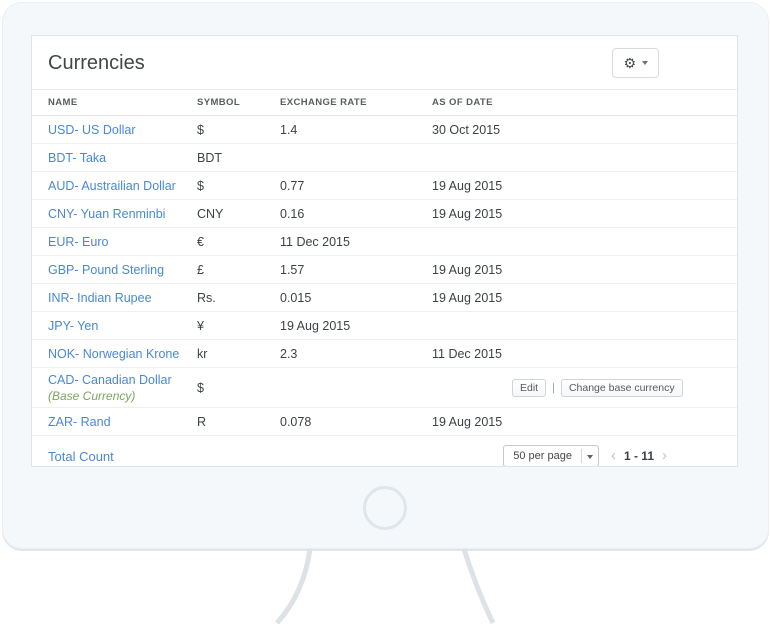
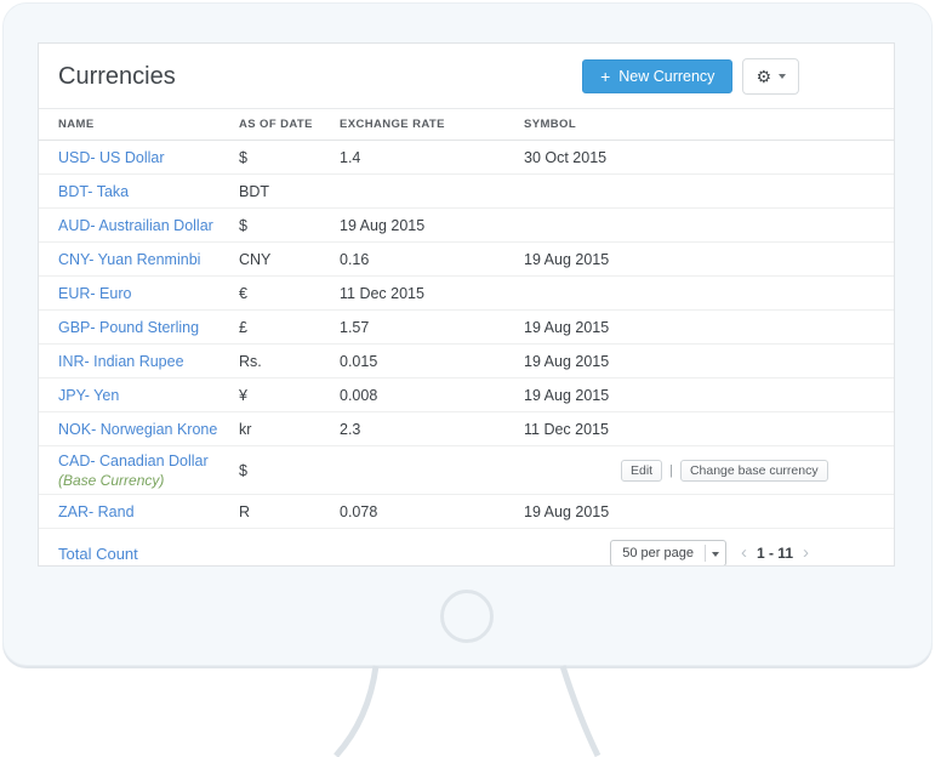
  Currencies
+ +
+ New Currency
  ⚙
  NAME
- SYMBOL
+ AS OF DATE
  EXCHANGE RATE
- AS OF DATE
+ SYMBOL
  USD- US Dollar
  $
  1.4
  30 Oct 2015
  BDT- Taka
  BDT
  AUD- Austrailian Dollar
  $
- 0.77
  19 Aug 2015
  CNY- Yuan Renminbi
  CNY
  0.16
  19 Aug 2015
  EUR- Euro
  €
  11 Dec 2015
  GBP- Pound Sterling
  £
  1.57
  19 Aug 2015
  INR- Indian Rupee
  Rs.
  0.015
  19 Aug 2015
  JPY- Yen
  ¥
+ 0.008
  19 Aug 2015
  NOK- Norwegian Krone
  kr
  2.3
  11 Dec 2015
  CAD- Canadian Dollar
  (Base Currency)
  $
  Edit
  |
  Change base currency
  ZAR- Rand
  R
  0.078
  19 Aug 2015
  Total Count
  50 per page
  ‹
  1 - 11
  ›
